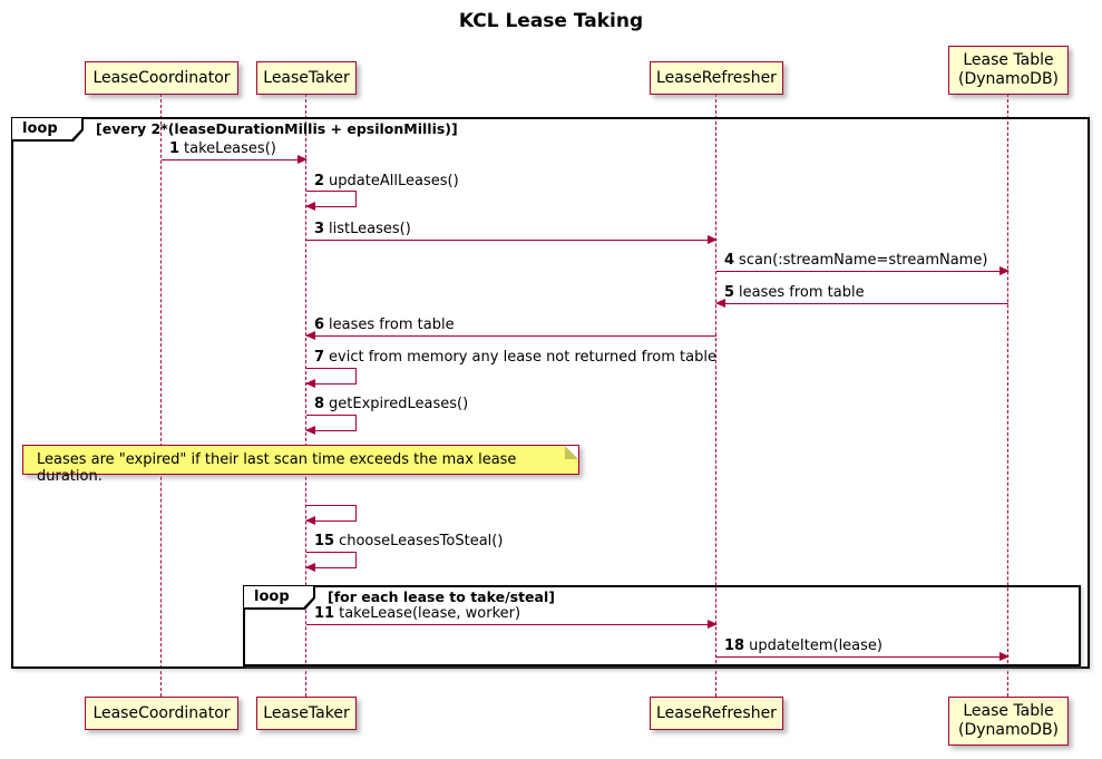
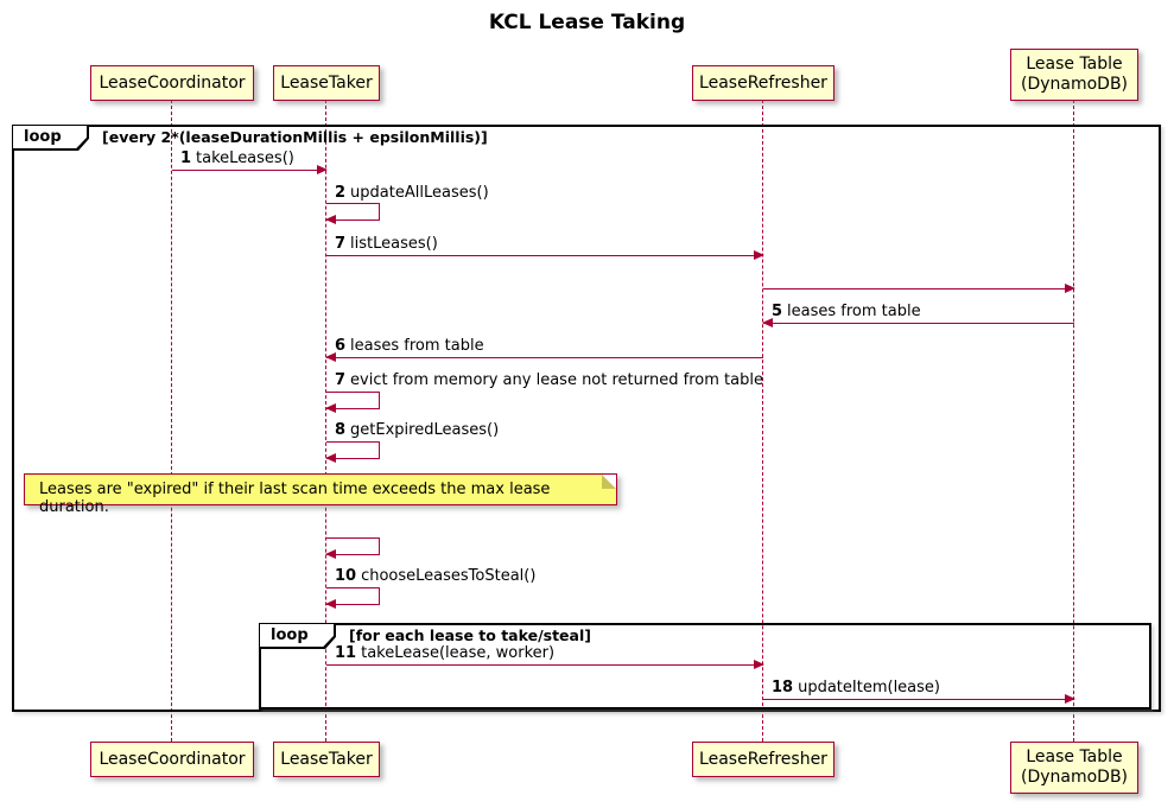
  KCL Lease Taking
  loop
  [every 2*(leaseDurationMillis + epsilonMillis)]
  1 takeLeases()
  2 updateAllLeases()
- 3 listLeases()
+ 7 listLeases()
- 4 scan(:streamName=streamName)
  5 leases from table
  6 leases from table
  7 evict from memory any lease not returned from table
  8 getExpiredLeases()
  Leases are "expired" if their last scan time exceeds the max lease duration.
- 15 chooseLeasesToSteal()
+ 10 chooseLeasesToSteal()
  loop
  [for each lease to take/steal]
  11 takeLease(lease, worker)
  18 updateItem(lease)
  LeaseCoordinator
  LeaseTaker
  LeaseRefresher
  Lease Table
  (DynamoDB)
  LeaseCoordinator
  LeaseTaker
  LeaseRefresher
  Lease Table
  (DynamoDB)
